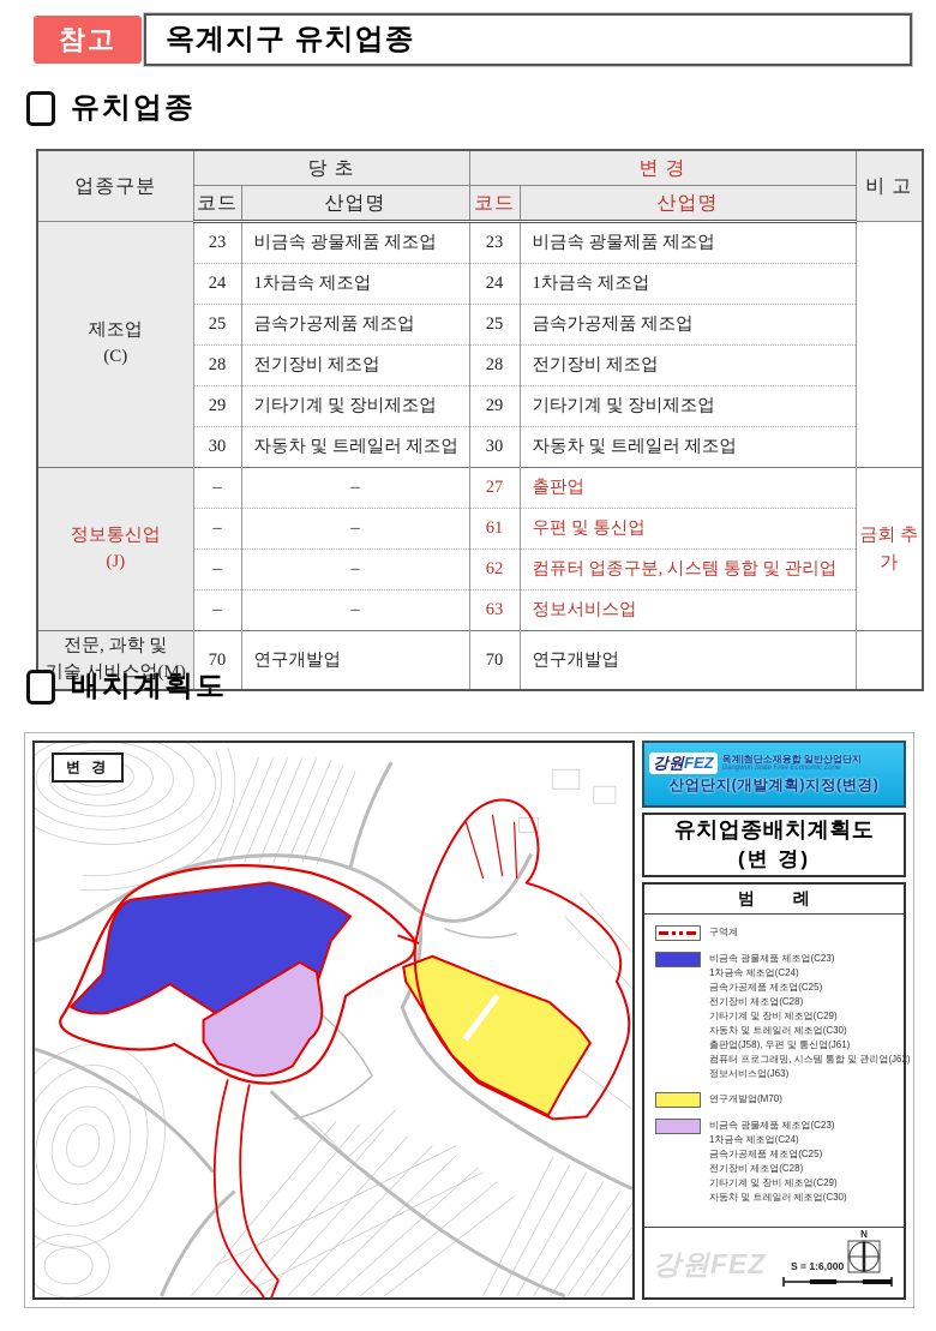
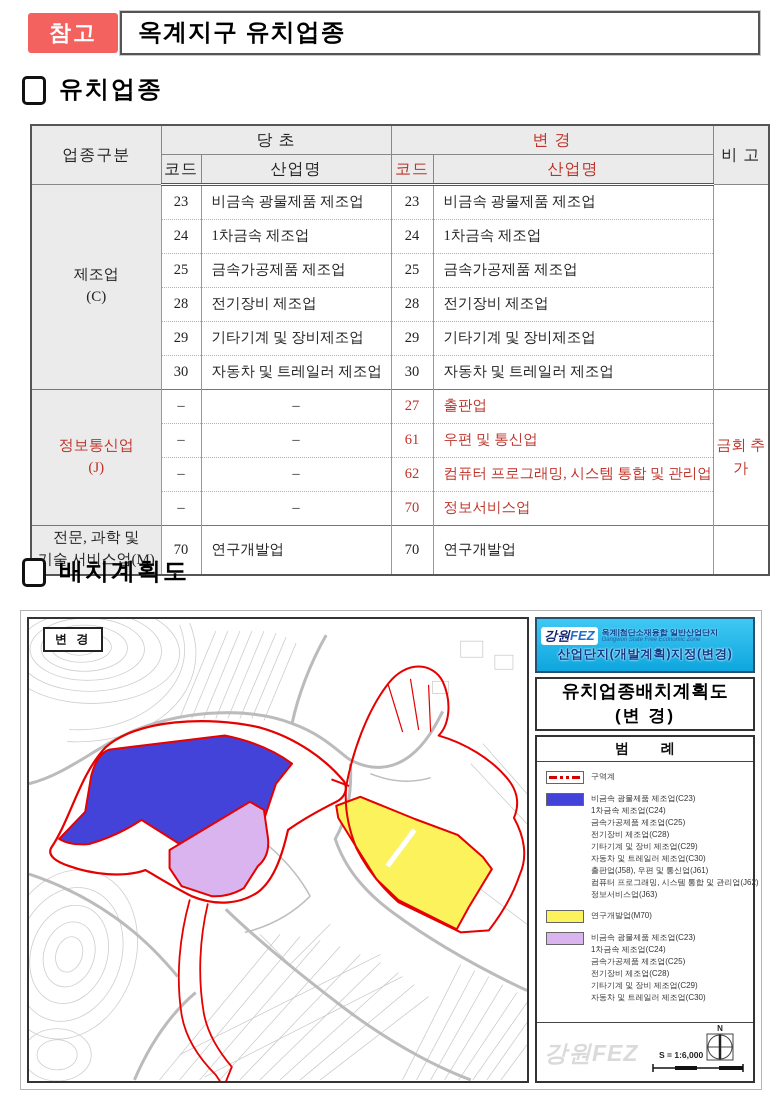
  참고
  옥계지구 유치업종
  유치업종
  업종구분	당 초	변 경	비 고
  코드	산업명	코드	산업명
  제조업 (C)	23	비금속 광물제품 제조업	23	비금속 광물제품 제조업
  24	1차금속 제조업	24	1차금속 제조업
  25	금속가공제품 제조업	25	금속가공제품 제조업
  28	전기장비 제조업	28	전기장비 제조업
  29	기타기계 및 장비제조업	29	기타기계 및 장비제조업
  30	자동차 및 트레일러 제조업	30	자동차 및 트레일러 제조업
  정보통신업 (J)	–	–	27	출판업	금회 추가
  –	–	61	우편 및 통신업
- –	–	62	컴퓨터 업종구분, 시스템 통합 및 관리업
+ –	–	62	컴퓨터 프로그래밍, 시스템 통합 및 관리업
- –	–	63	정보서비스업
+ –	–	70	정보서비스업
  전문, 과학 및 술 서비스업(M)	70	연구개발업	70	연구개발업
  배치계획도
  변 경
  강원FEZ
  옥계|첨단소재융합 일반산업단지
  산업단지(개발계획)지정(변경)
  유치업종배치계획도
  (변 경)
  범 례
  구역계
  비금속 광물제품 제조업(C23)
  1차금속 제조업(C24)
  금속가공제품 제조업(C25)
  전기장비 제조업(C28)
  기타기계 및 장비 제조업(C29)
  자동차 및 트레일러 제조업(C30)
  출판업(J58), 우편 및 통신업(J61)
  컴퓨터 프로그래밍, 시스템 통합 및 관리업(J62)
  정보서비스업(J63)
  연구개발업(M70)
  비금속 광물제품 제조업(C23)
  1차금속 제조업(C24)
  금속가공제품 제조업(C25)
  전기장비 제조업(C28)
  기타기계 및 장비 제조업(C29)
  자동차 및 트레일러 제조업(C30)
  강원FEZ
  N
  S = 1:6,000
